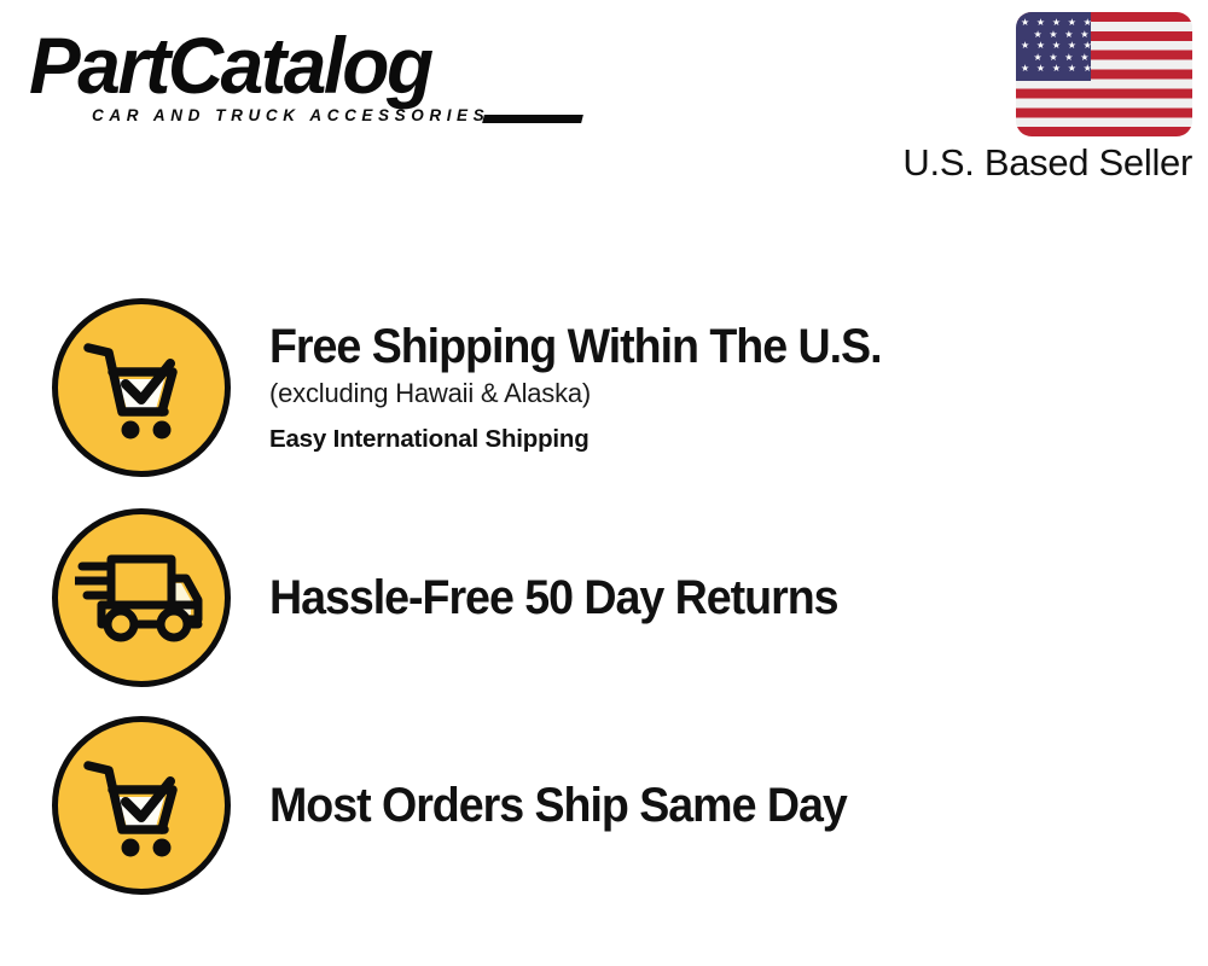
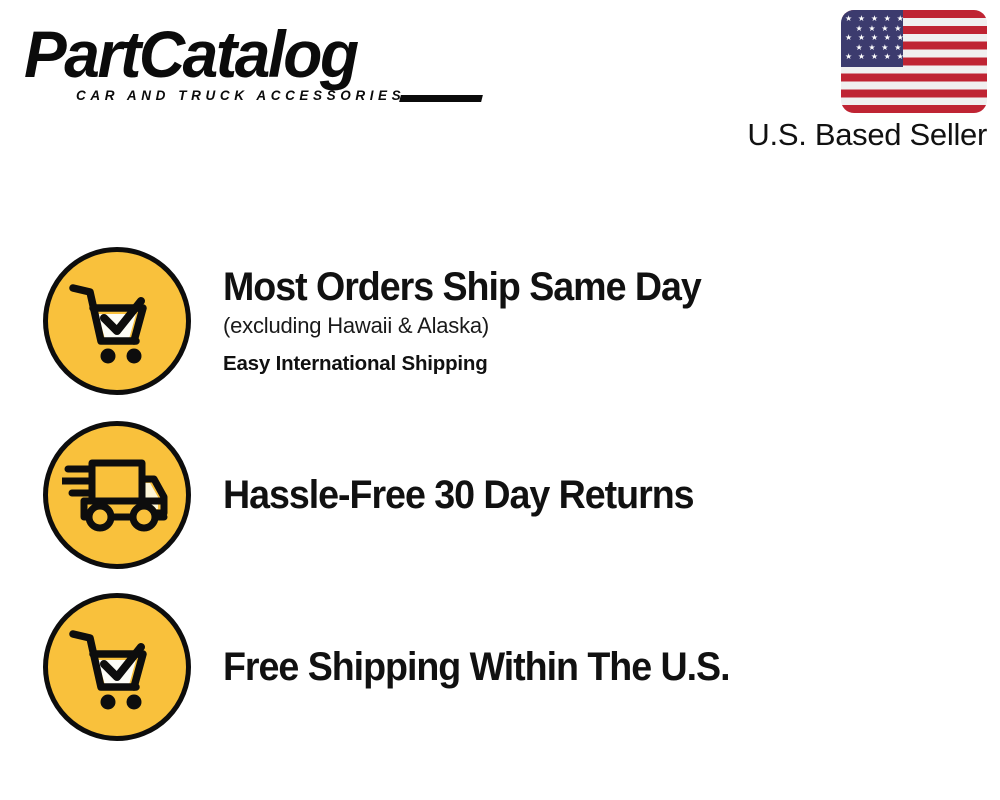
  PartCatalog
  CAR AND TRUCK ACCESSORIES
  ★ ★ ★ ★ ★
  ★ ★ ★ ★
  ★ ★ ★ ★ ★
  ★ ★ ★ ★
  ★ ★ ★ ★ ★
  U.S. Based Seller
- Free Shipping Within The U.S.
+ Most Orders Ship Same Day
  (excluding Hawaii & Alaska)
  Easy International Shipping
- Hassle-Free 50 Day Returns
+ Hassle-Free 30 Day Returns
- Most Orders Ship Same Day
+ Free Shipping Within The U.S.
